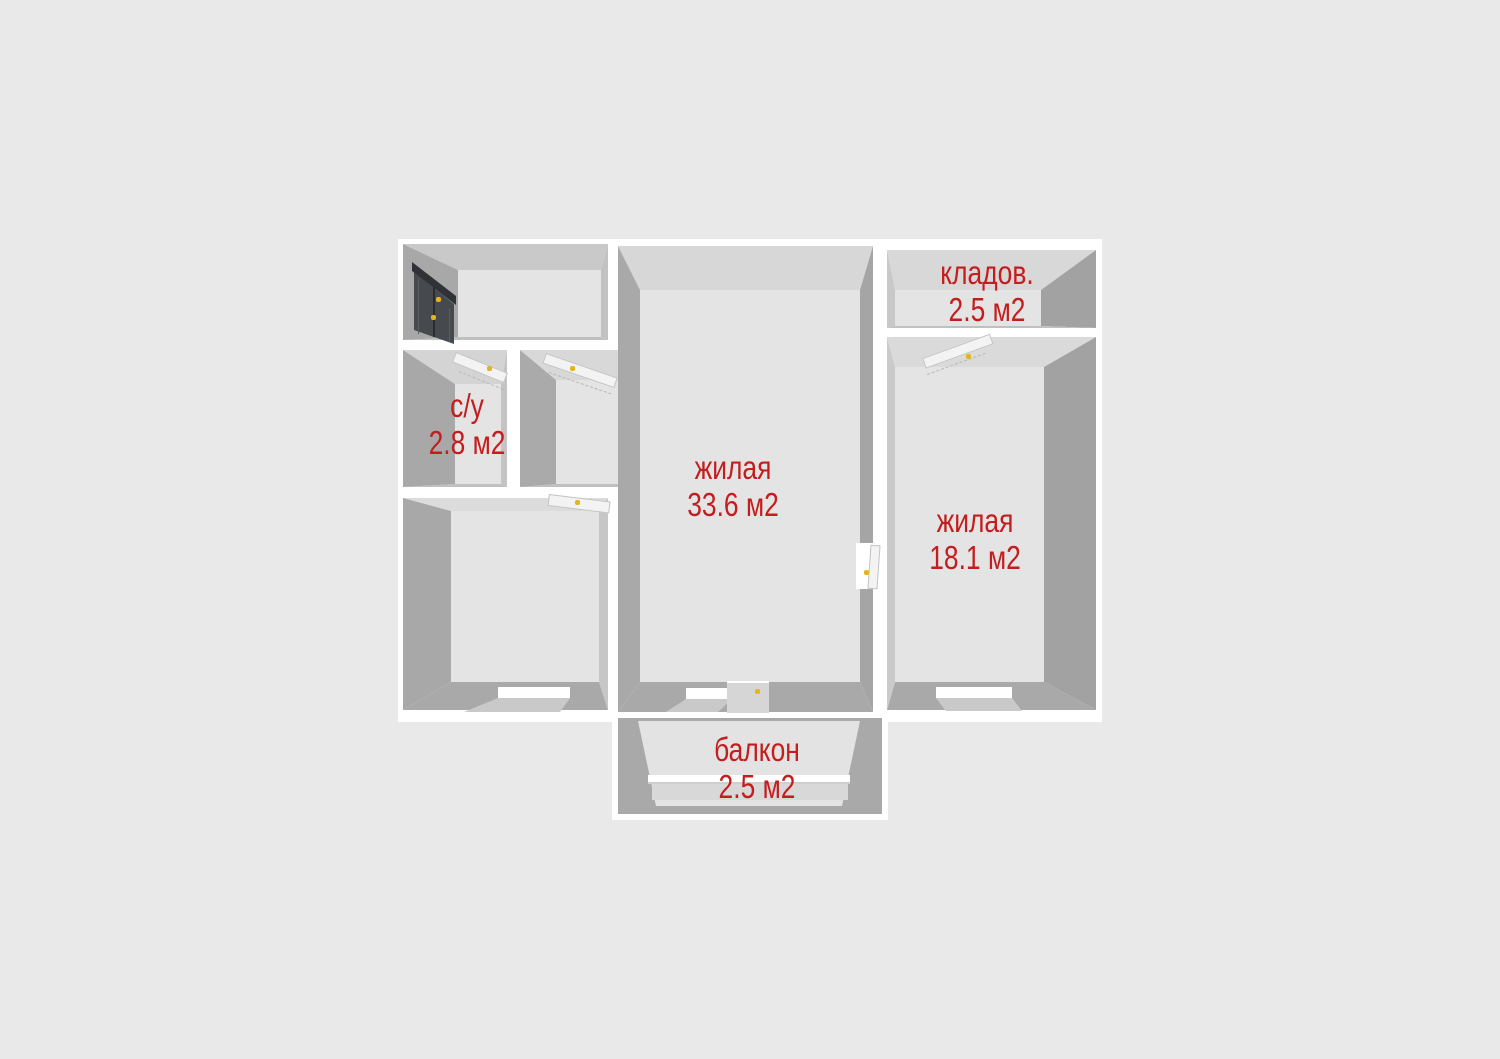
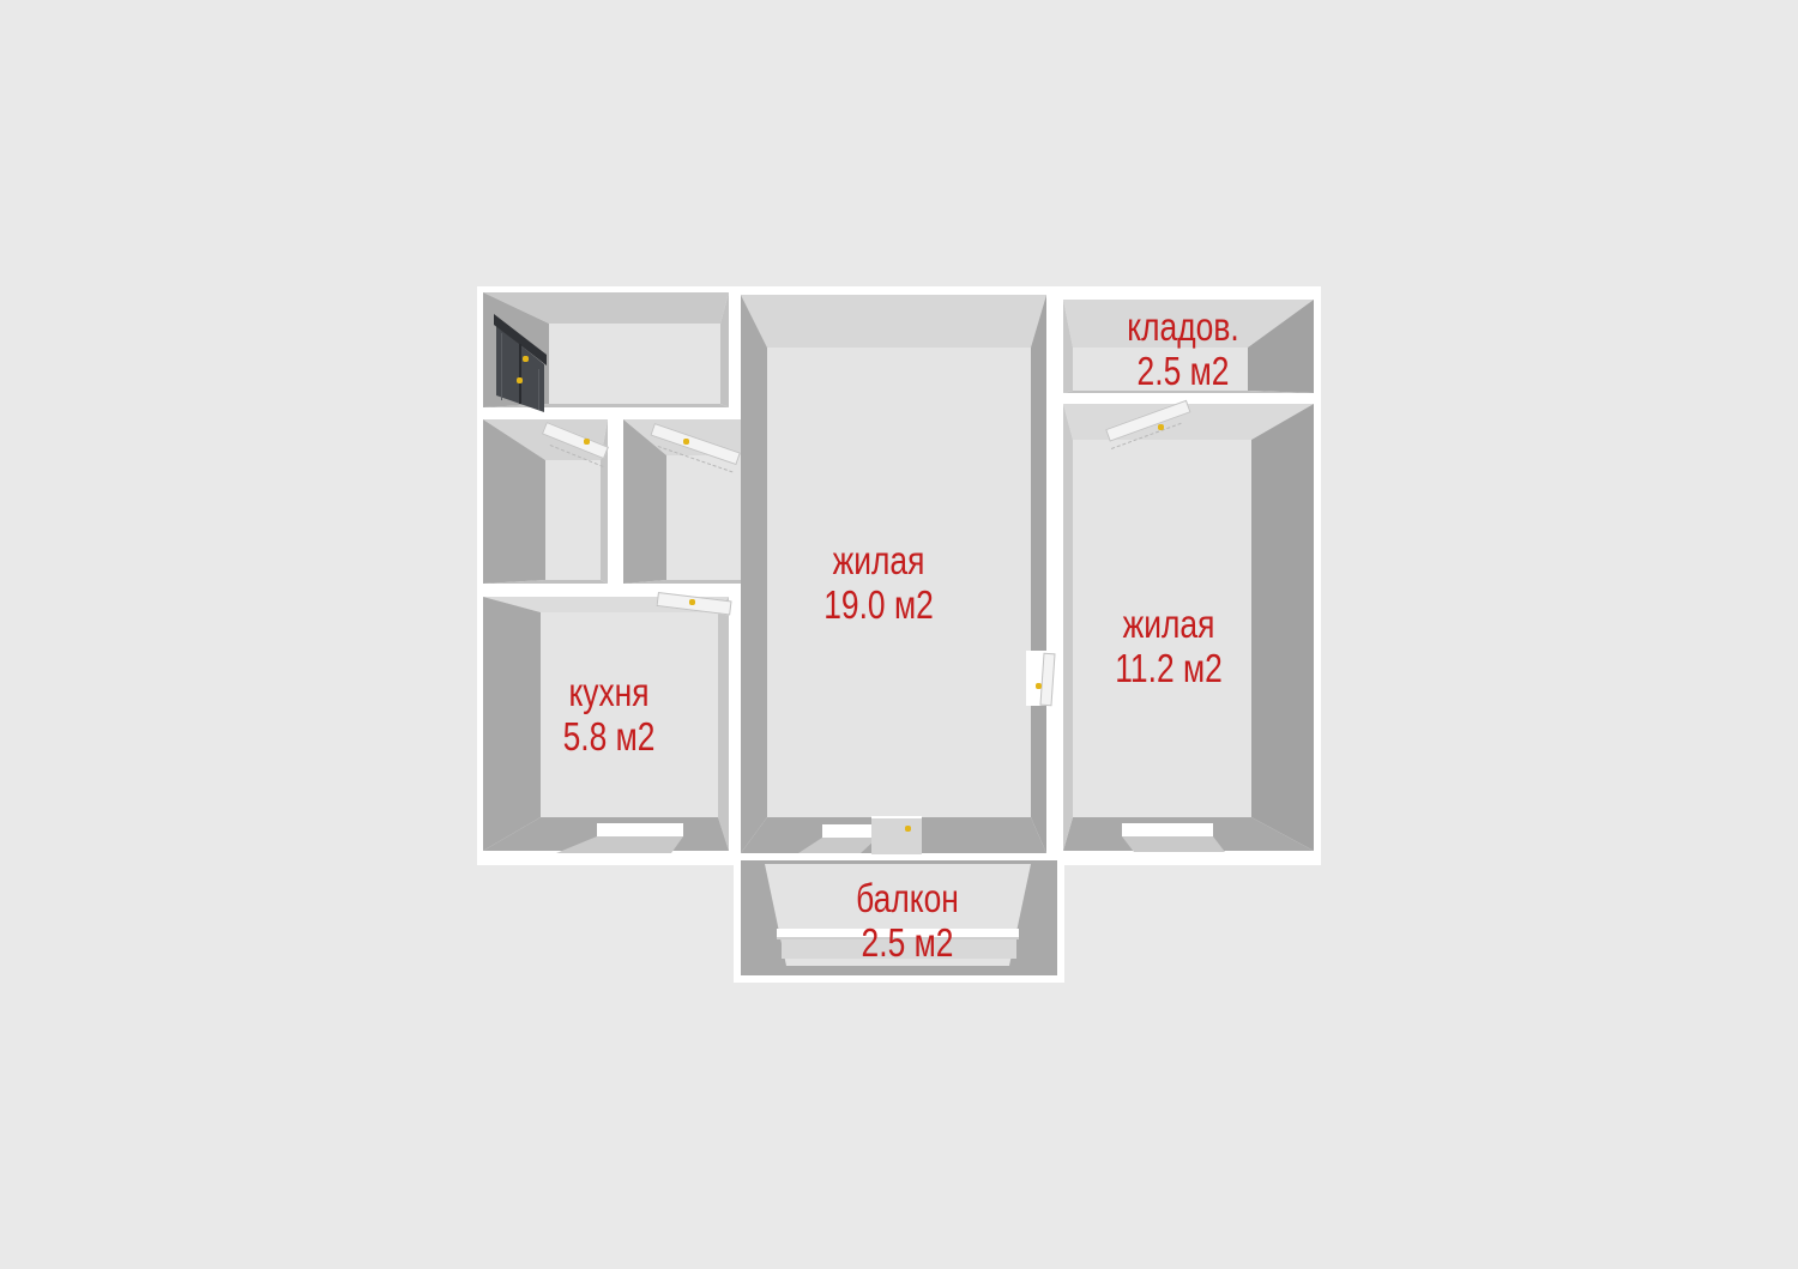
  кладов.
  2.5 м2
- с/у
- 2.8 м2
  жилая
- 33.6 м2
+ 19.0 м2
  жилая
- 18.1 м2
+ 11.2 м2
+ кухня
+ 5.8 м2
  балкон
  2.5 м2
